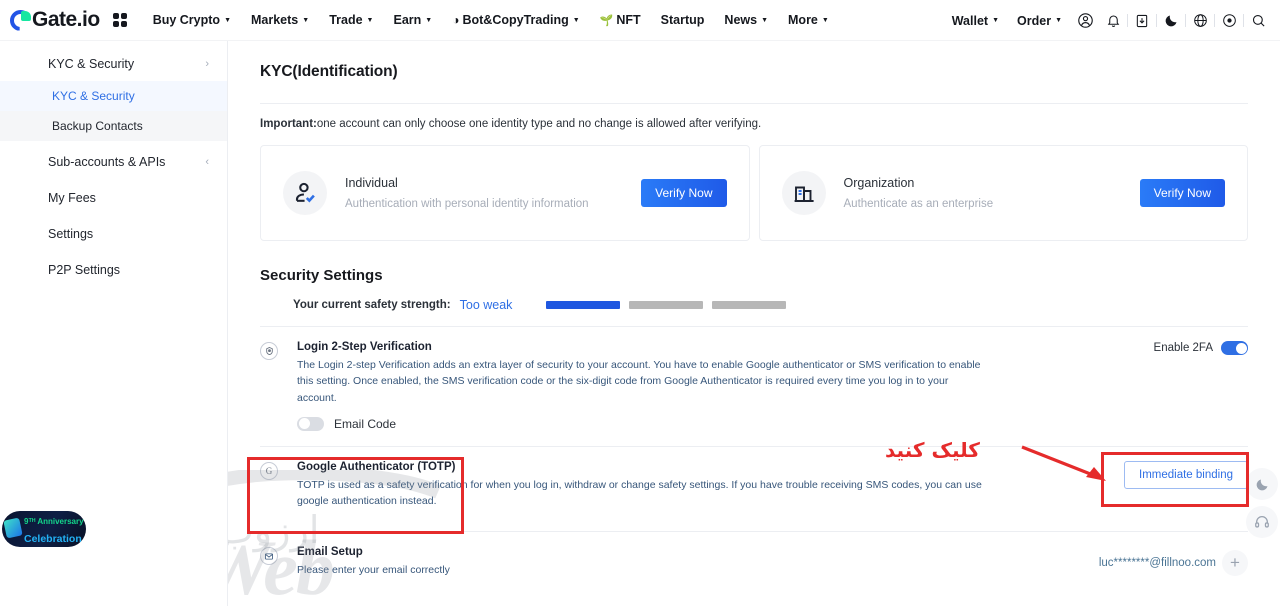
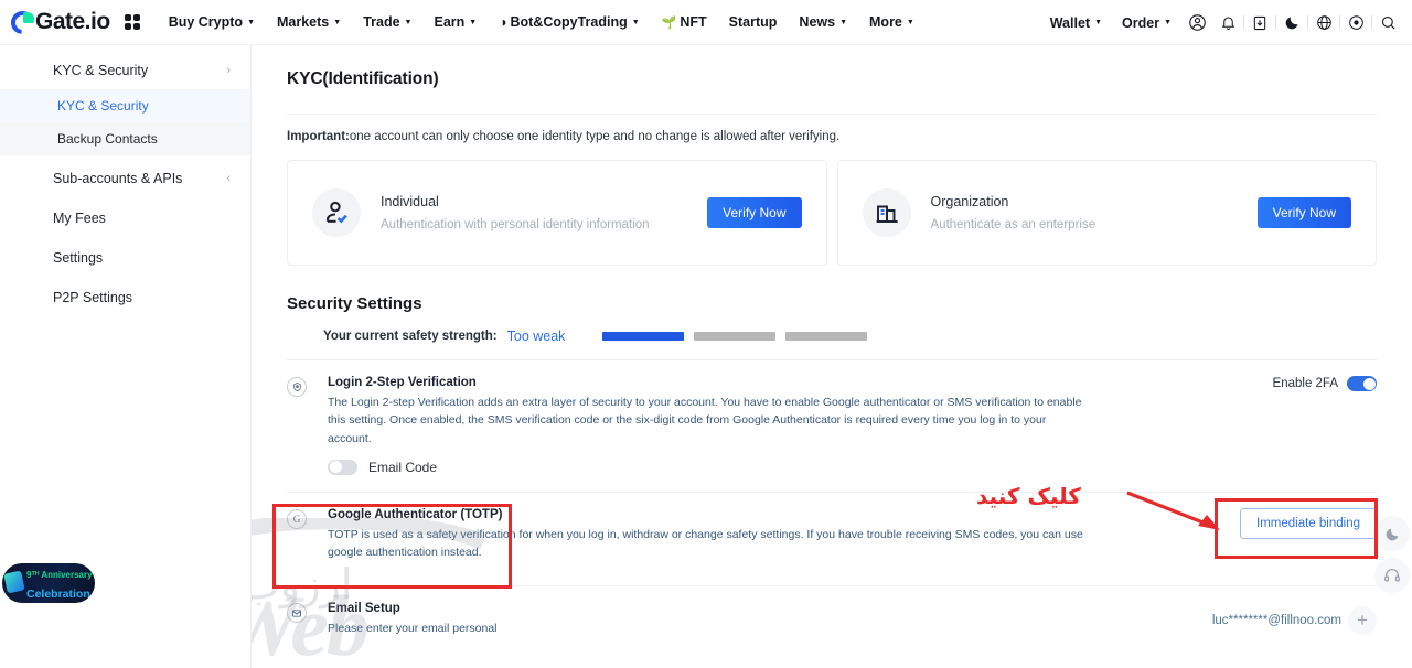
  Gate.io
  Buy Crypto
  Markets
  Trade
  Earn
  ◑
  Bot&CopyTrading
  🌱
  NFT
  Startup
  News
  More
  Wallet
  Order
  KYC & Security
  ›
  KYC & Security
  Backup Contacts
  Sub-accounts & APIs
  ‹
  My Fees
  Settings
  P2P Settings
  KYC(Identification)
  Important:one account can only choose one identity type and no change is allowed after verifying.
  Individual
  Authentication with personal identity information
  Verify Now
  Organization
  Authenticate as an enterprise
  Verify Now
  Security Settings
  Your current safety strength:
  Too weak
  Login 2-Step Verification
  The Login 2-step Verification adds an extra layer of security to your account. You have to enable Google authenticator or SMS verification to enable this setting. Once enabled, the SMS verification code or the six-digit code from Google Authenticator is required every time you log in to your account.
  Email Code
  Enable 2FA
  G
  Google Authenticator (TOTP)
  TOTP is used as a safety verification for when you log in, withdraw or change safety settings. If you have trouble receiving SMS codes, you can use google authentication instead.
  Immediate binding
  Email Setup
- Please enter your email correctly
+ Please enter your email personal
  luc********@fillnoo.com
  +
  ارزوب
  9ᵀᴴ Anniversary
  Celebration
  کلیک کنید
